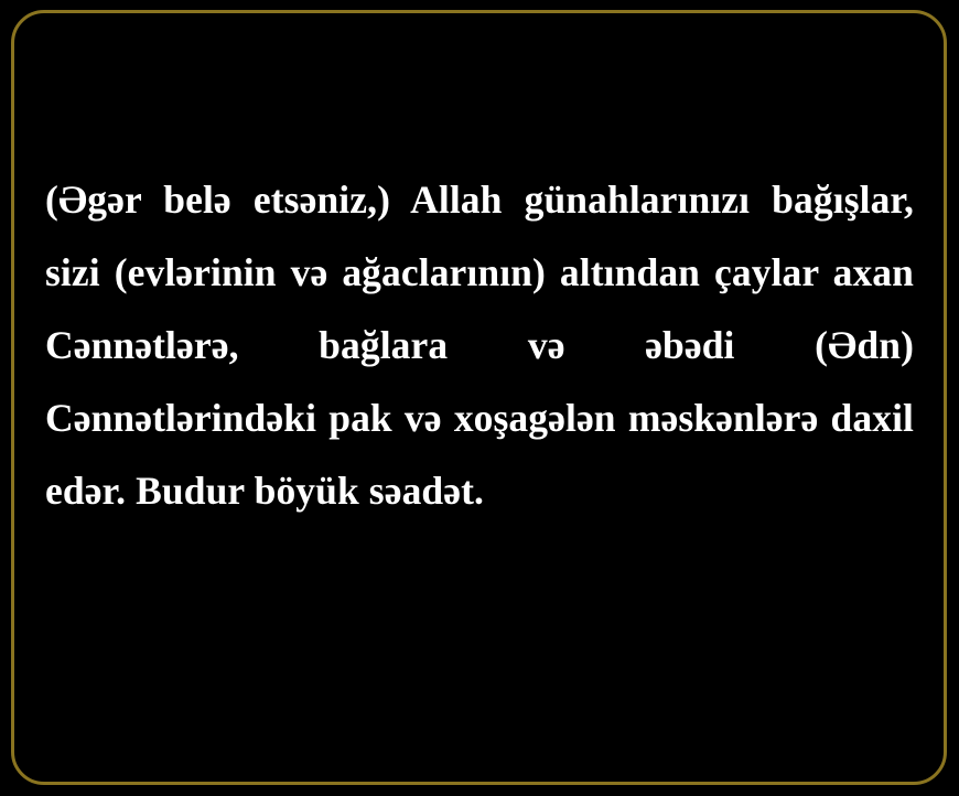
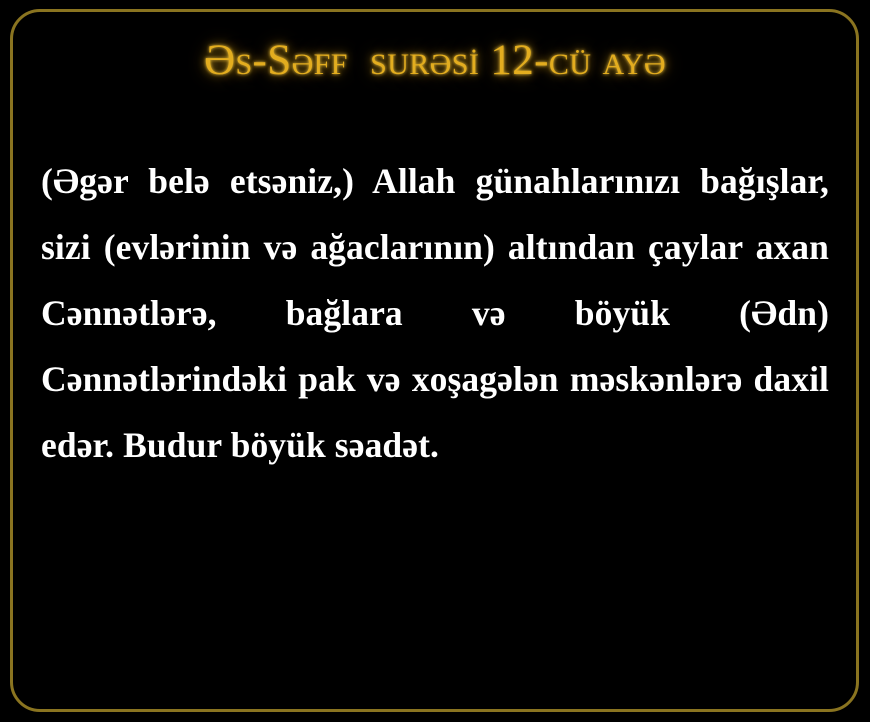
+ Əs-Səff surəsi 12-cü ayə
- (Əgər belə etsəniz,) Allah günahlarınızı bağışlar, sizi (evlərinin və ağaclarının) altından çaylar axan Cənnətlərə, bağlara və əbədi (Ədn) Cənnətlərindəki pak və xoşagələn məskənlərə daxil edər. Budur böyük səadət.
+ (Əgər belə etsəniz,) Allah günahlarınızı bağışlar, sizi (evlərinin və ağaclarının) altından çaylar axan Cənnətlərə, bağlara və böyük (Ədn) Cənnətlərindəki pak və xoşagələn məskənlərə daxil edər. Budur böyük səadət.
